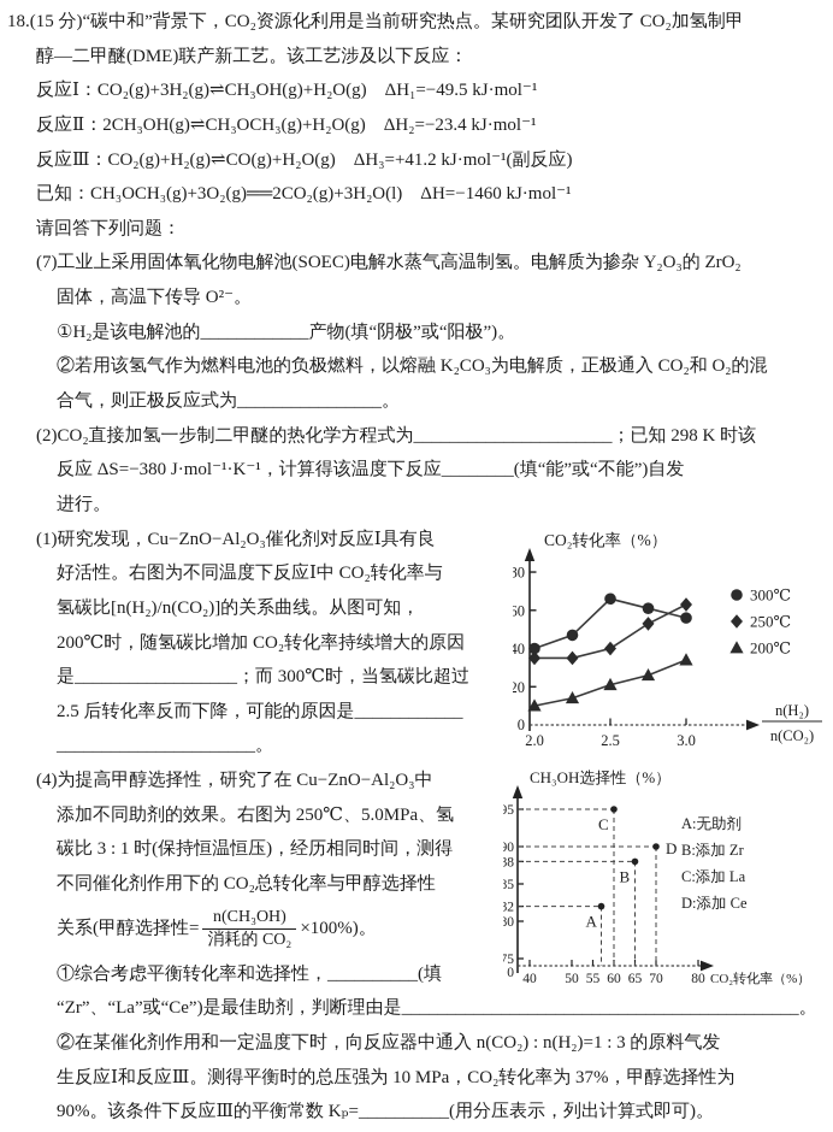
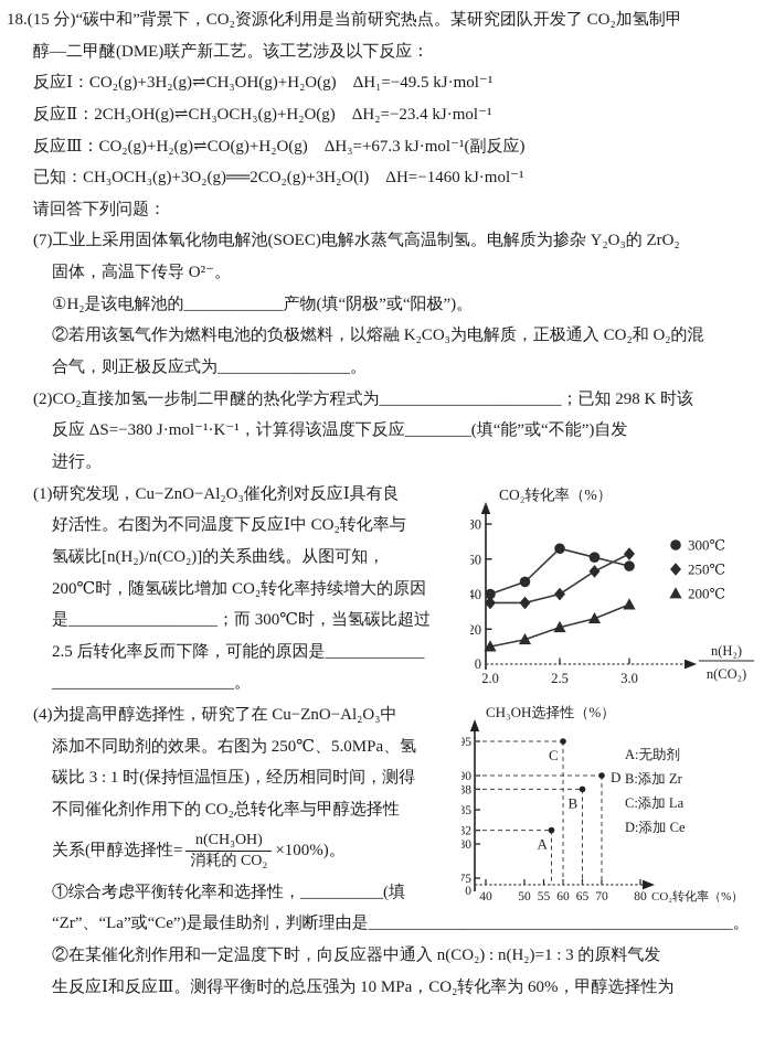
  18.(15 分)“碳中和”背景下，CO₂资源化利用是当前研究热点。某研究团队开发了 CO₂加氢制甲
  醇—二甲醚(DME)联产新工艺。该工艺涉及以下反应：
  反应Ⅰ：CO₂(g)+3H₂(g)⇌CH₃OH(g)+H₂O(g) ΔH₁=−49.5 kJ·mol⁻¹
  反应Ⅱ：2CH₃OH(g)⇌CH₃OCH₃(g)+H₂O(g) ΔH₂=−23.4 kJ·mol⁻¹
- 反应Ⅲ：CO₂(g)+H₂(g)⇌CO(g)+H₂O(g) ΔH₃=+41.2 kJ·mol⁻¹(副反应)
+ 反应Ⅲ：CO₂(g)+H₂(g)⇌CO(g)+H₂O(g) ΔH₃=+67.3 kJ·mol⁻¹(副反应)
  已知：CH₃OCH₃(g)+3O₂(g)══2CO₂(g)+3H₂O(l) ΔH=−1460 kJ·mol⁻¹
  请回答下列问题：
  (7)工业上采用固体氧化物电解池(SOEC)电解水蒸气高温制氢。电解质为掺杂 Y₂O₃的 ZrO₂
  固体，高温下传导 O²⁻。
  ①H₂是该电解池的____________产物(填“阴极”或“阳极”)。
  ②若用该氢气作为燃料电池的负极燃料，以熔融 K₂CO₃为电解质，正极通入 CO₂和 O₂的混
  合气，则正极反应式为________________。
  (2)CO₂直接加氢一步制二甲醚的热化学方程式为______________________；已知 298 K 时该
  反应 ΔS=−380 J·mol⁻¹·K⁻¹，计算得该温度下反应________(填“能”或“不能”)自发
  进行。
  (1)研究发现，Cu−ZnO−Al₂O₃催化剂对反应Ⅰ具有良
  好活性。右图为不同温度下反应Ⅰ中 CO₂转化率与
  氢碳比[n(H₂)/n(CO₂)]的关系曲线。从图可知，
  200℃时，随氢碳比增加 CO₂转化率持续增大的原因
  是__________________；而 300℃时，当氢碳比超过
  2.5 后转化率反而下降，可能的原因是____________
  ______________________。
  CO₂转化率（%）
  0
  20
  40
  60
  80
  2.0
  2.5
  3.0
  n(H₂)
  n(CO₂)
  300℃
  250℃
  200℃
  (4)为提高甲醇选择性，研究了在 Cu−ZnO−Al₂O₃中
  添加不同助剂的效果。右图为 250℃、5.0MPa、氢
  碳比 3 : 1 时(保持恒温恒压)，经历相同时间，测得
  不同催化剂作用下的 CO₂总转化率与甲醇选择性
  关系(甲醇选择性=
  n(CH₃OH)
  消耗的 CO₂
  ×100%)。
  ①综合考虑平衡转化率和选择性，__________(填
  “Zr”、“La”或“Ce”)是最佳助剂，判断理由是____________________________________________。
  ②在某催化剂作用和一定温度下时，向反应器中通入 n(CO₂) : n(H₂)=1 : 3 的原料气发
- 生反应Ⅰ和反应Ⅲ。测得平衡时的总压强为 10 MPa，CO₂转化率为 37%，甲醇选择性为
+ 生反应Ⅰ和反应Ⅲ。测得平衡时的总压强为 10 MPa，CO₂转化率为 60%，甲醇选择性为
- 90%。该条件下反应Ⅲ的平衡常数 Kₚ=__________(用分压表示，列出计算式即可)。
  CH₃OH选择性（%）
  75
  80
  82
  85
  88
  90
  95
  0
  40
  50
  55
  60
  65
  70
  80
  CO₂转化率（%）
  A
  B
  C
  D
  A:无助剂
  B:添加 Zr
  C:添加 La
  D:添加 Ce
